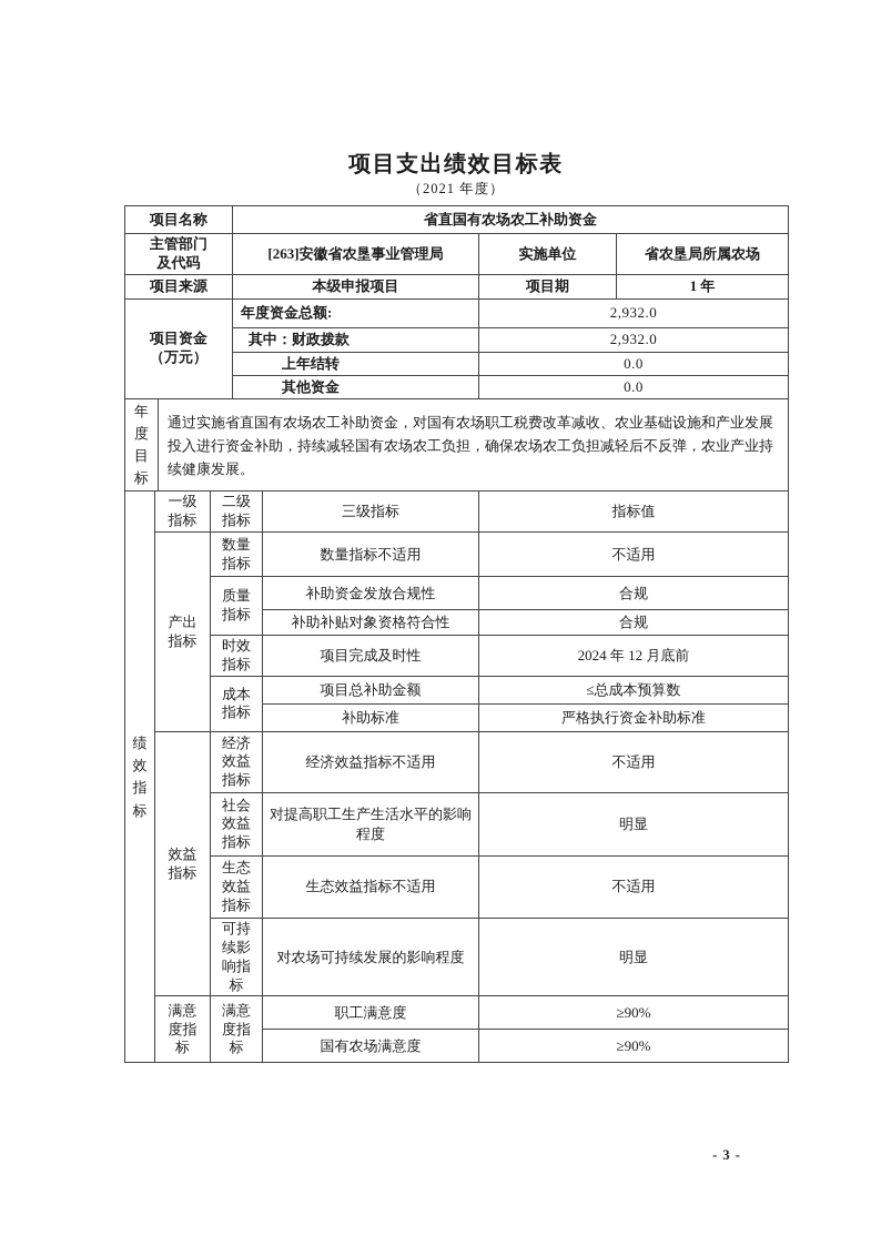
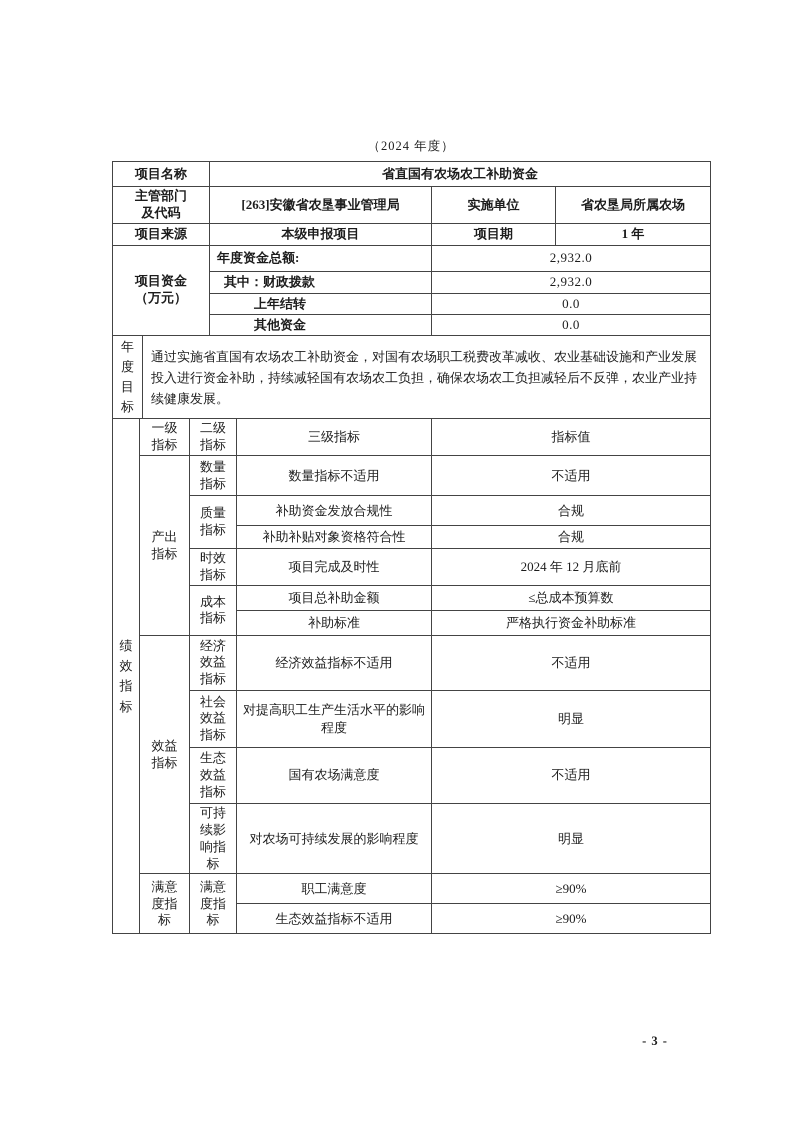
- 项目支出绩效目标表
- （2021 年度）
+ （2024 年度）
  项目名称	省直国有农场农工补助资金
  主管部门 及代码	[263]安徽省农垦事业管理局	实施单位	省农垦局所属农场
  项目来源	本级申报项目	项目期	1 年
  项目资金 （万元）	年度资金总额:	2,932.0
  其中：财政拨款	2,932.0
  上年结转	0.0
  其他资金	0.0
  年度目标	通过实施省直国有农场农工补助资金，对国有农场职工税费改革减收、农业基础设施和产业发展投入进行资金补助，持续减轻国有农场农工负担，确保农场农工负担减轻后不反弹，农业产业持续健康发展。
  绩效指标	一级指标	二级指标	三级指标	指标值
  产出指标	数量指标	数量指标不适用	不适用
  质量指标	补助资金发放合规性	合规
  补助补贴对象资格符合性	合规
  时效指标	项目完成及时性	2024 年 12 月底前
  成本指标	项目总补助金额	≤总成本预算数
  补助标准	严格执行资金补助标准
  效益指标	经济效益指标	经济效益指标不适用	不适用
  社会效益指标	对提高职工生产生活水平的影响程度	明显
- 生态效益指标	生态效益指标不适用	不适用
+ 生态效益指标	国有农场满意度	不适用
  可持续影响指标	对农场可持续发展的影响程度	明显
  满意度指标	满意度指标	职工满意度	≥90%
- 国有农场满意度	≥90%
+ 生态效益指标不适用	≥90%
  - 3 -
